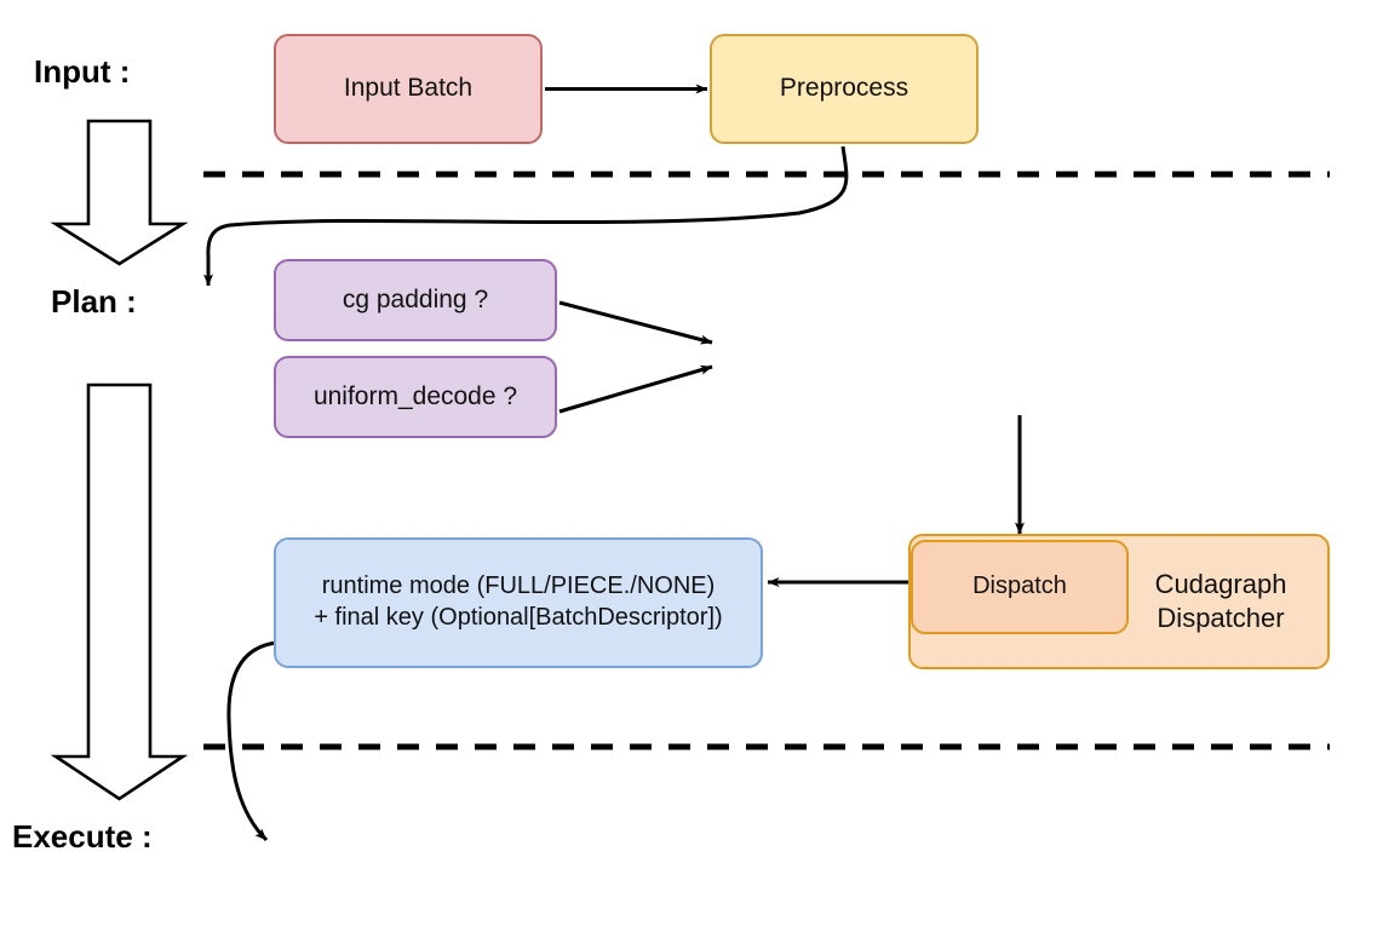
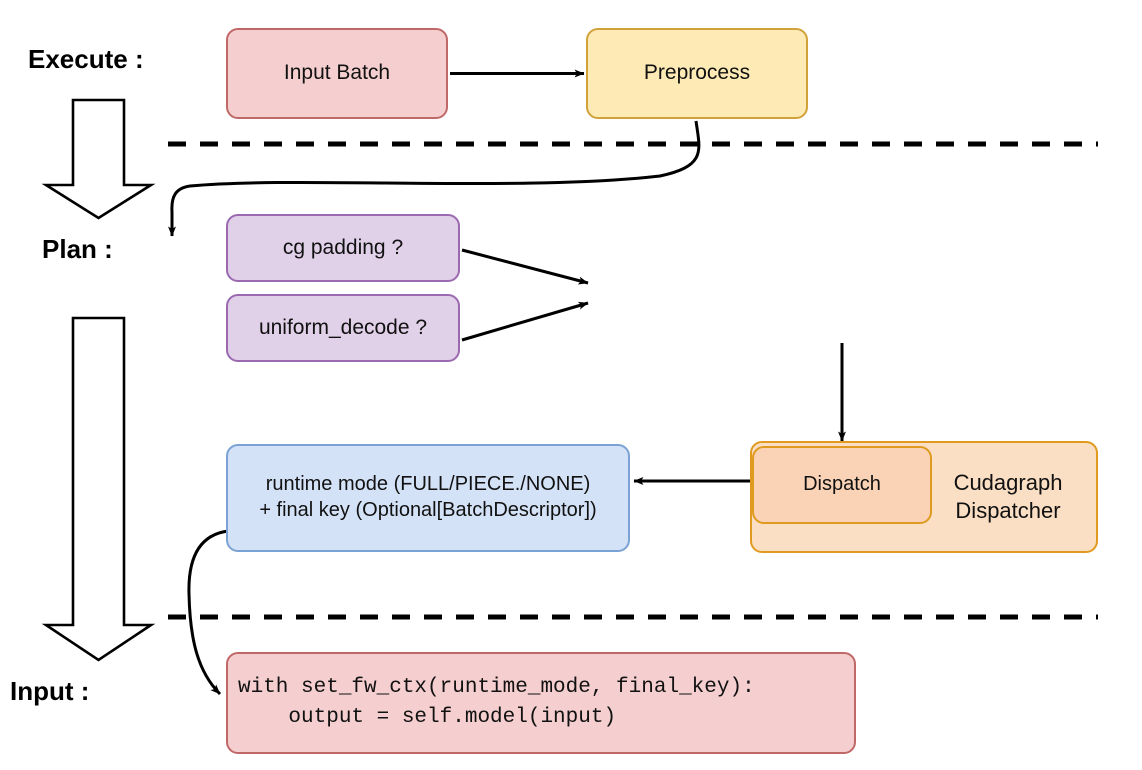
- Input :
+ Execute :
  Plan :
- Execute :
+ Input :
  Input Batch
  Preprocess
  cg padding ?
  uniform_decode ?
  Cudagraph
  Dispatcher
  Dispatch
  runtime mode (FULL/PIECE./NONE)
  + final key (Optional[BatchDescriptor])
+ with set_fw_ctx(runtime_mode, final_key):
+ output = self.model(input)
